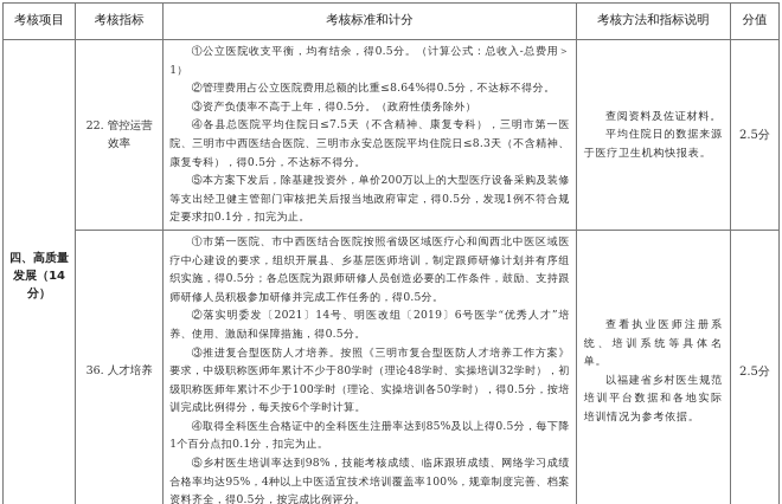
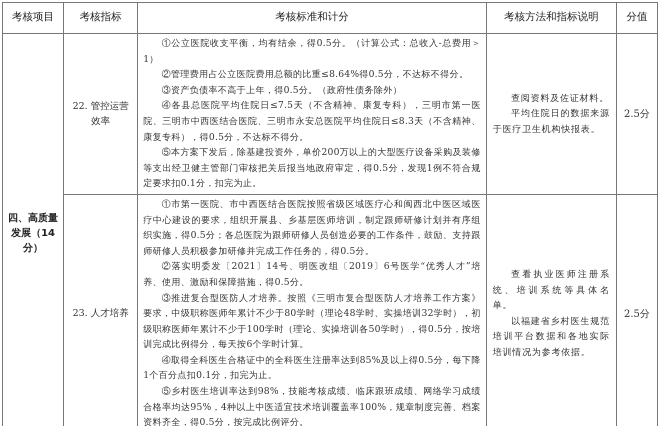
  考核项目	考核指标	考核标准和计分	考核方法和指标说明	分值
  四、高质量发展（14分）	22. 管控运营效率	①公立医院收支平衡，均有结余，得0.5分。（计算公式：总收入-总费用＞1） ②管理费用占公立医院费用总额的比重≤8.64%得0.5分，不达标不得分。 ③资产负债率不高于上年，得0.5分。（政府性债务除外） ④各县总医院平均住院日≤7.5天（不含精神、康复专科），三明市第一医院、三明市中西医结合医院、三明市永安总医院平均住院日≤8.3天（不含精神、康复专科），得0.5分，不达标不得分。 ⑤本方案下发后，除基建投资外，单价200万以上的大型医疗设备采购及装修等支出经卫健主管部门审核把关后报当地政府审定，得0.5分，发现1例不符合规定要求扣0.1分，扣完为止。	查阅资料及佐证材料。 平均住院日的数据来源于医疗卫生机构快报表。	2.5分
- 36. 人才培养	①市第一医院、市中西医结合医院按照省级区域医疗心和闽西北中医区域医疗中心建设的要求，组织开展县、乡基层医师培训，制定跟师研修计划并有序组织实施，得0.5分；各总医院为跟师研修人员创造必要的工作条件，鼓励、支持跟师研修人员积极参加研修并完成工作任务的，得0.5分。 ②落实明委发〔2021〕14号、明医改组〔2019〕6号医学“优秀人才”培养、使用、激励和保障措施，得0.5分。 ③推进复合型医防人才培养。按照《三明市复合型医防人才培养工作方案》要求，中级职称医师年累计不少于80学时（理论48学时、实操培训32学时），初级职称医师年累计不少于100学时（理论、实操培训各50学时），得0.5分，按培训完成比例得分，每天按6个学时计算。 ④取得全科医生合格证中的全科医生注册率达到85%及以上得0.5分，每下降1个百分点扣0.1分，扣完为止。 ⑤乡村医生培训率达到98%，技能考核成绩、临床跟班成绩、网络学习成绩合格率均达95%，4种以上中医适宜技术培训覆盖率100%，规章制度完善、档案资料齐全，得0.5分，按完成比例评分。	查看执业医师注册系统、培训系统等具体名单。 以福建省乡村医生规范培训平台数据和各地实际培训情况为参考依据。	2.5分
+ 23. 人才培养	①市第一医院、市中西医结合医院按照省级区域医疗心和闽西北中医区域医疗中心建设的要求，组织开展县、乡基层医师培训，制定跟师研修计划并有序组织实施，得0.5分；各总医院为跟师研修人员创造必要的工作条件，鼓励、支持跟师研修人员积极参加研修并完成工作任务的，得0.5分。 ②落实明委发〔2021〕14号、明医改组〔2019〕6号医学“优秀人才”培养、使用、激励和保障措施，得0.5分。 ③推进复合型医防人才培养。按照《三明市复合型医防人才培养工作方案》要求，中级职称医师年累计不少于80学时（理论48学时、实操培训32学时），初级职称医师年累计不少于100学时（理论、实操培训各50学时），得0.5分，按培训完成比例得分，每天按6个学时计算。 ④取得全科医生合格证中的全科医生注册率达到85%及以上得0.5分，每下降1个百分点扣0.1分，扣完为止。 ⑤乡村医生培训率达到98%，技能考核成绩、临床跟班成绩、网络学习成绩合格率均达95%，4种以上中医适宜技术培训覆盖率100%，规章制度完善、档案资料齐全，得0.5分，按完成比例评分。	查看执业医师注册系统、培训系统等具体名单。 以福建省乡村医生规范培训平台数据和各地实际培训情况为参考依据。	2.5分
